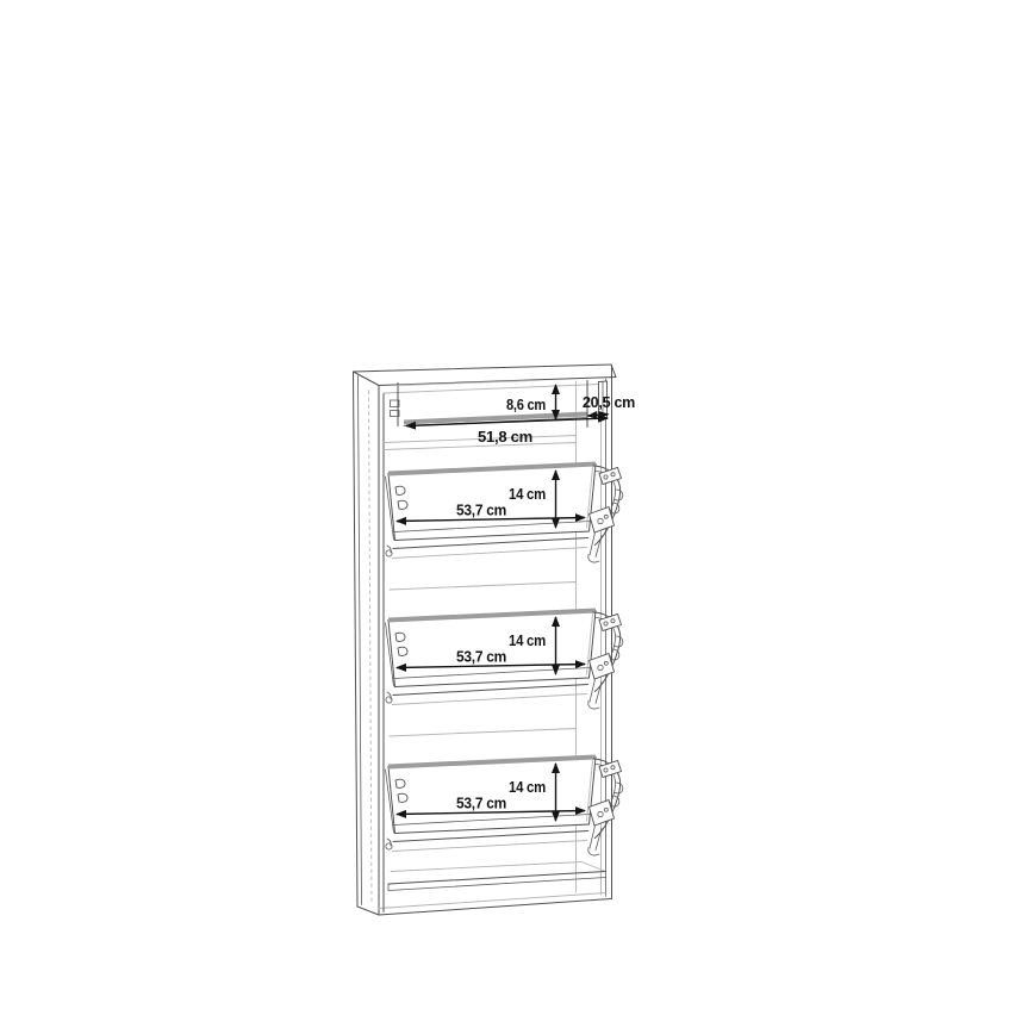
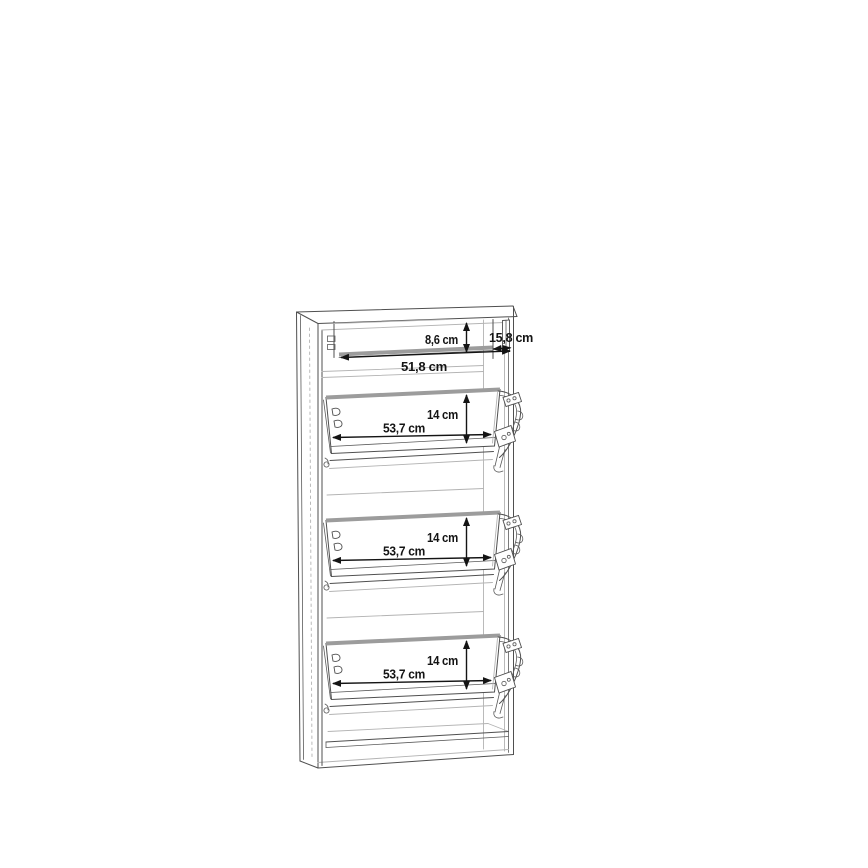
  8,6 cm
- 20,5 cm
+ 15,8 cm
  51,8 cm
  14 cm
  53,7 cm
  14 cm
  53,7 cm
  14 cm
  53,7 cm
